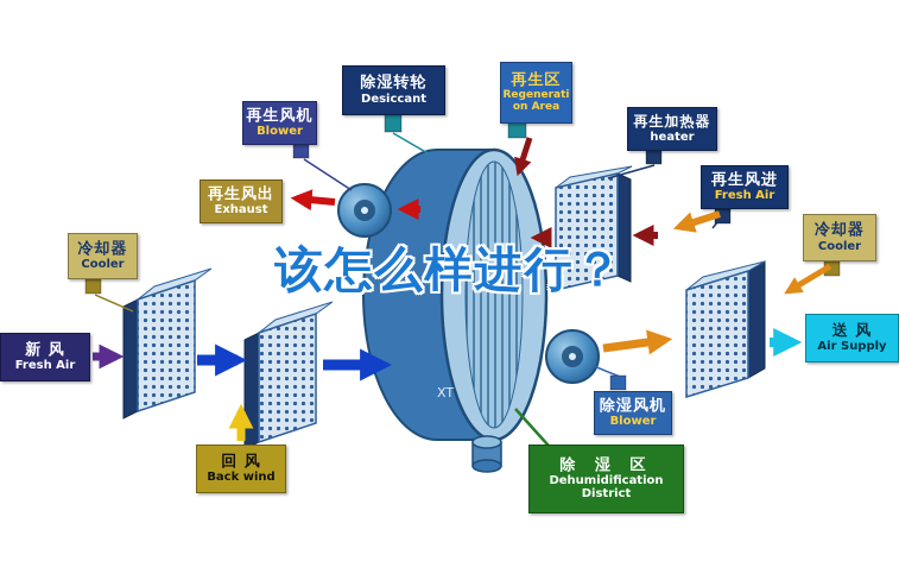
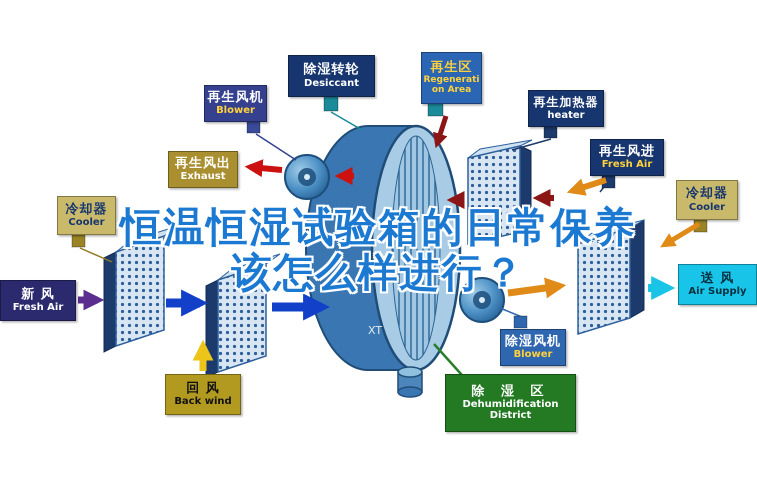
  XT
  除湿转轮
  Desiccant
  再生区
  Regenerati on Area
  再生风机
  Blower
  再生加热器
  heater
  再生风出
  Exhaust
  再生风进
  Fresh Air
  冷却器
  Cooler
  冷却器
  Cooler
  新 风
  Fresh Air
  回 风
  Back wind
  除湿风机
  Blower
  送 风
  Air Supply
  除 湿 区
  Dehumidification
  District
+ 恒温恒湿试验箱的日常保养
  该怎么样进行？
